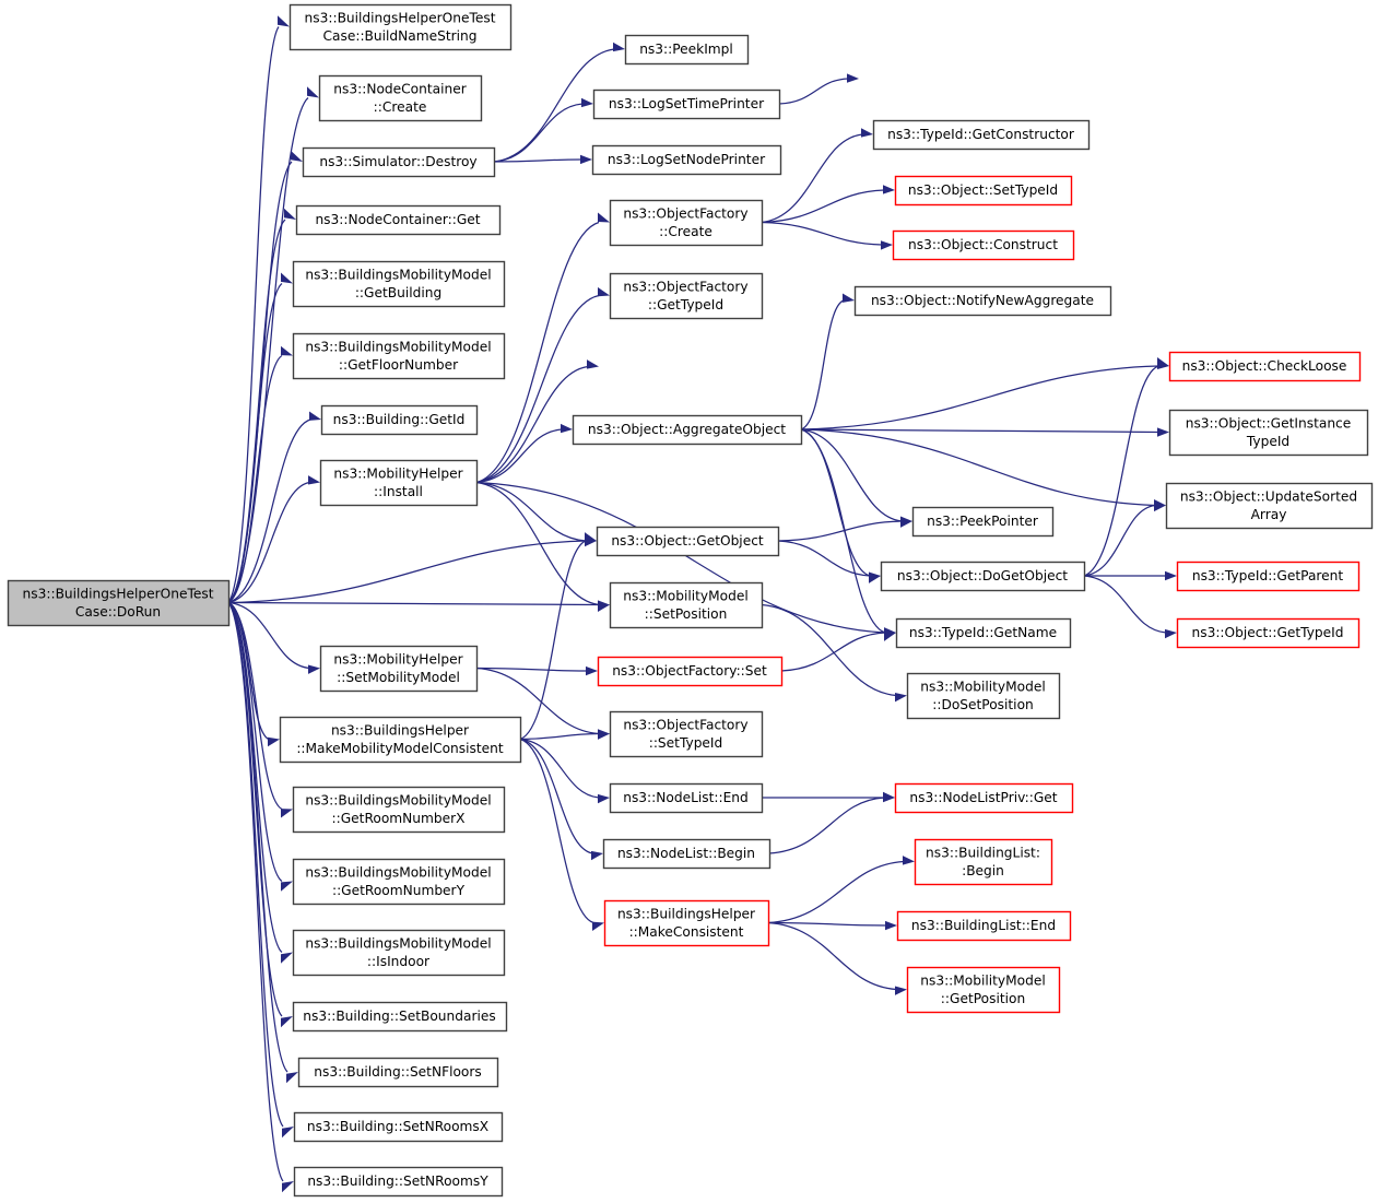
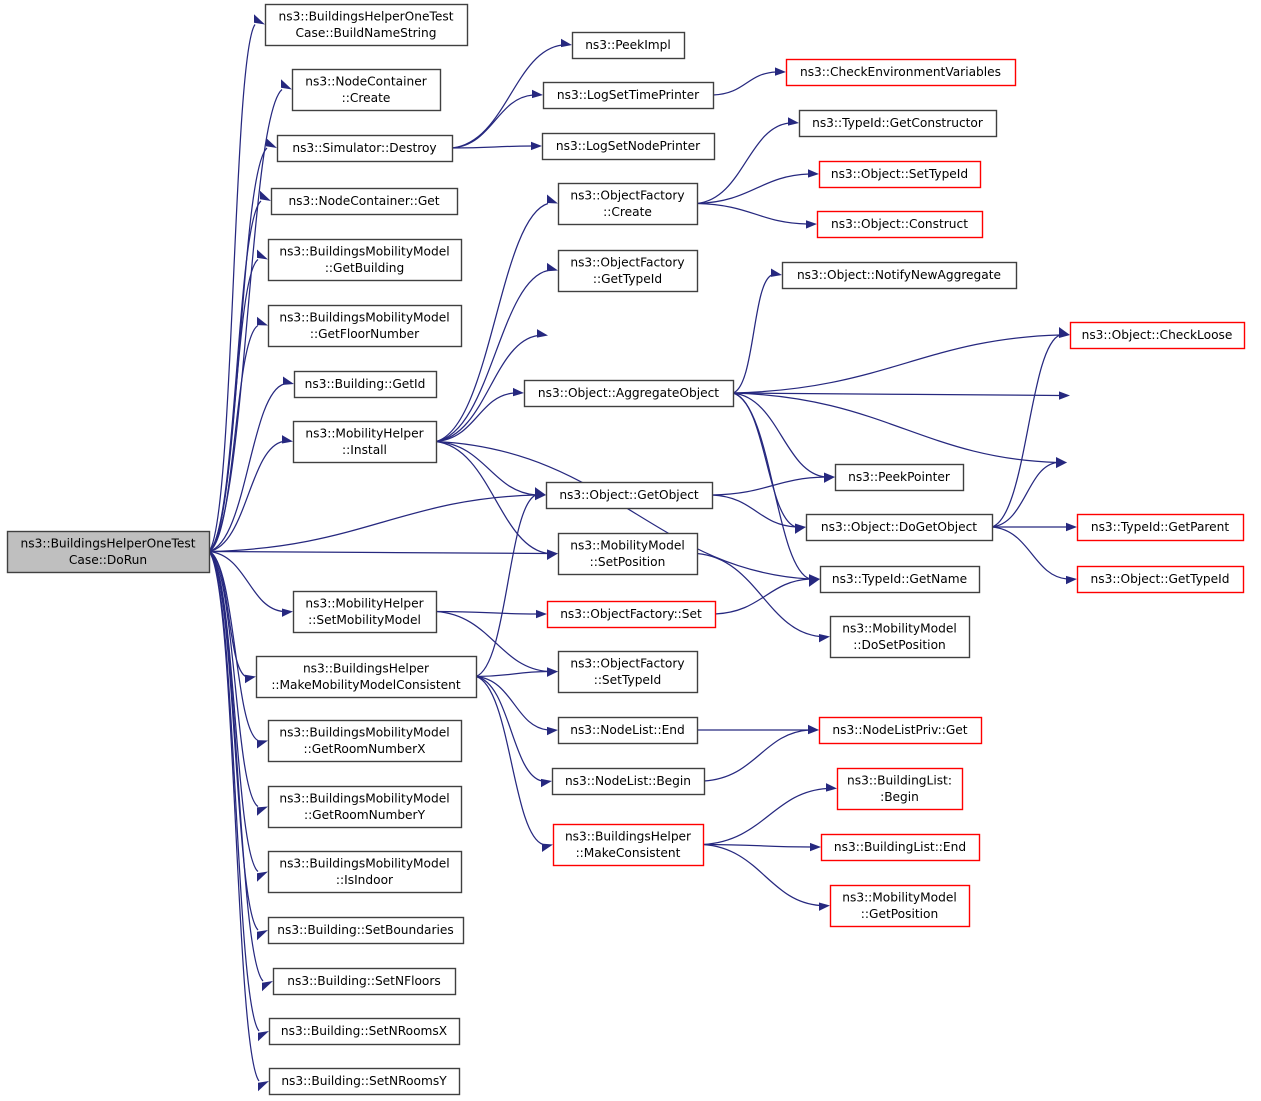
  ns3::BuildingsHelperOneTest
  Case::DoRun
  ns3::BuildingsHelperOneTest
  Case::BuildNameString
  ns3::NodeContainer
  ::Create
  ns3::Simulator::Destroy
  ns3::NodeContainer::Get
  ns3::BuildingsMobilityModel
  ::GetBuilding
  ns3::BuildingsMobilityModel
  ::GetFloorNumber
  ns3::Building::GetId
  ns3::MobilityHelper
  ::Install
  ns3::MobilityHelper
  ::SetMobilityModel
  ns3::BuildingsHelper
  ::MakeMobilityModelConsistent
  ns3::BuildingsMobilityModel
  ::GetRoomNumberX
  ns3::BuildingsMobilityModel
  ::GetRoomNumberY
  ns3::BuildingsMobilityModel
  ::IsIndoor
  ns3::Building::SetBoundaries
  ns3::Building::SetNFloors
  ns3::Building::SetNRoomsX
  ns3::Building::SetNRoomsY
  ns3::PeekImpl
  ns3::LogSetTimePrinter
  ns3::LogSetNodePrinter
  ns3::ObjectFactory
  ::Create
  ns3::ObjectFactory
  ::GetTypeId
  ns3::Object::AggregateObject
  ns3::Object::GetObject
  ns3::MobilityModel
  ::SetPosition
  ns3::ObjectFactory::Set
  ns3::ObjectFactory
  ::SetTypeId
  ns3::NodeList::End
  ns3::NodeList::Begin
  ns3::BuildingsHelper
  ::MakeConsistent
+ ns3::CheckEnvironmentVariables
  ns3::TypeId::GetConstructor
  ns3::Object::SetTypeId
  ns3::Object::Construct
  ns3::Object::NotifyNewAggregate
  ns3::PeekPointer
  ns3::Object::DoGetObject
  ns3::TypeId::GetName
  ns3::MobilityModel
  ::DoSetPosition
  ns3::NodeListPriv::Get
  ns3::BuildingList:
  :Begin
  ns3::BuildingList::End
  ns3::MobilityModel
  ::GetPosition
  ns3::Object::CheckLoose
- ns3::Object::GetInstance
- TypeId
- ns3::Object::UpdateSorted
- Array
  ns3::TypeId::GetParent
  ns3::Object::GetTypeId
